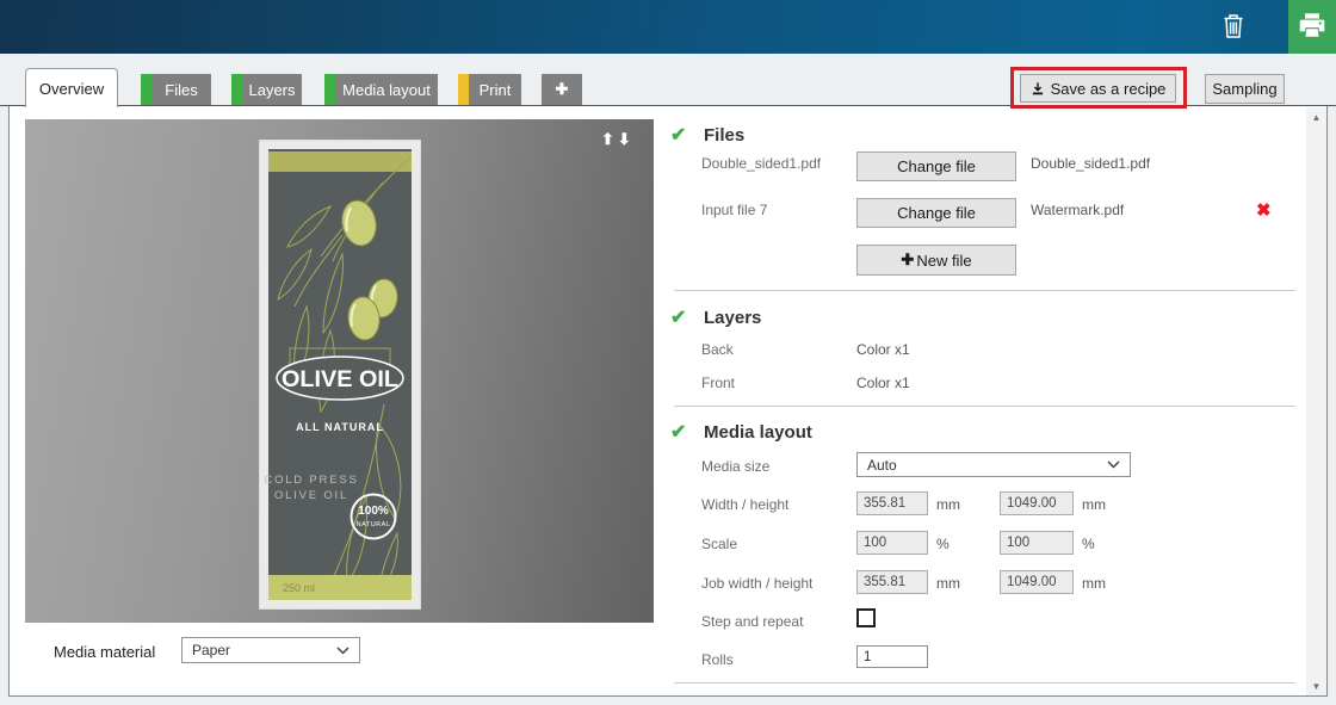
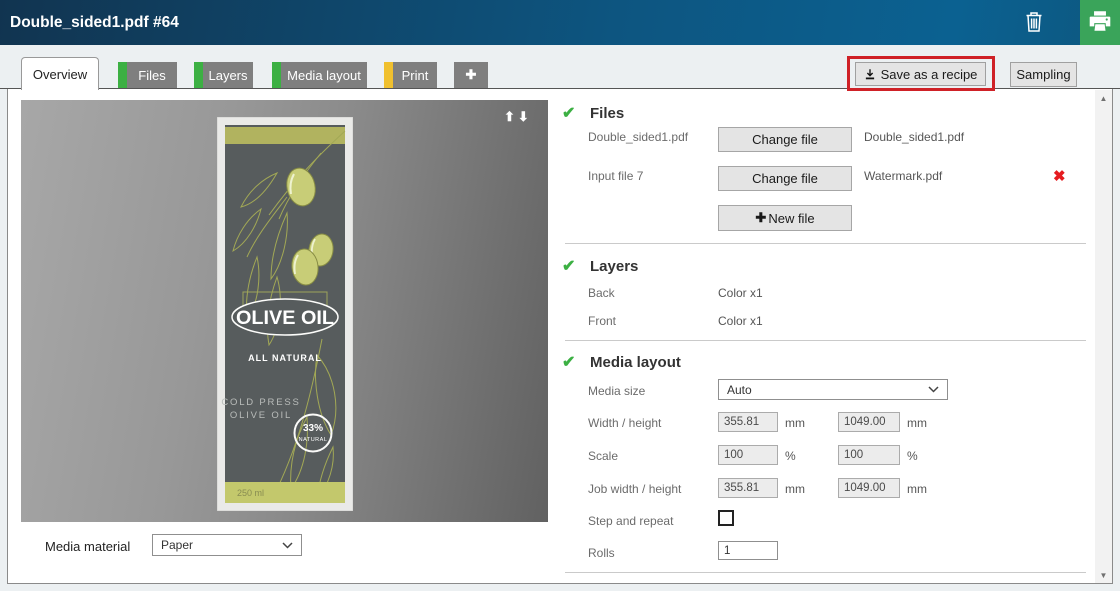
+ Double_sided1.pdf #64
  Overview
  Files
  Layers
  Media layout
  Print
  ✚
  Save as a recipe
  Sampling
  ⬆⬇
  OLIVE OIL
  ALL NATURAL
  COLD PRESS
  OLIVE OIL
- 100%
+ 33%
  250 ml
  Media material
  Paper
  ✔
  Files
  Double_sided1.pdf
  Change file
  Double_sided1.pdf
  Input file 7
  Change file
  Watermark.pdf
  ✖
  ✚
  New file
  ✔
  Layers
  Back
  Color x1
  Front
  Color x1
  ✔
  Media layout
  Media size
  Auto
  Width / height
  355.81
  mm
  1049.00
  mm
  Scale
  100
  %
  100
  %
  Job width / height
  355.81
  mm
  1049.00
  mm
  Step and repeat
  Rolls
  1
  ▲
  ▼
